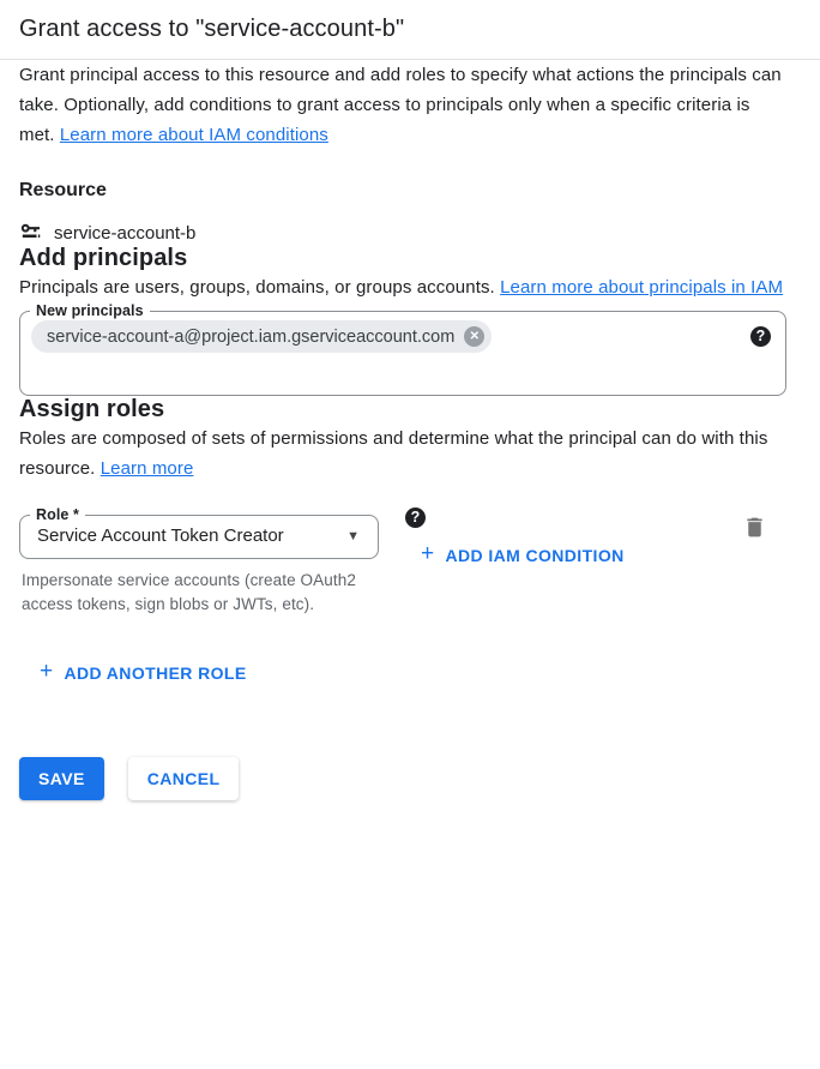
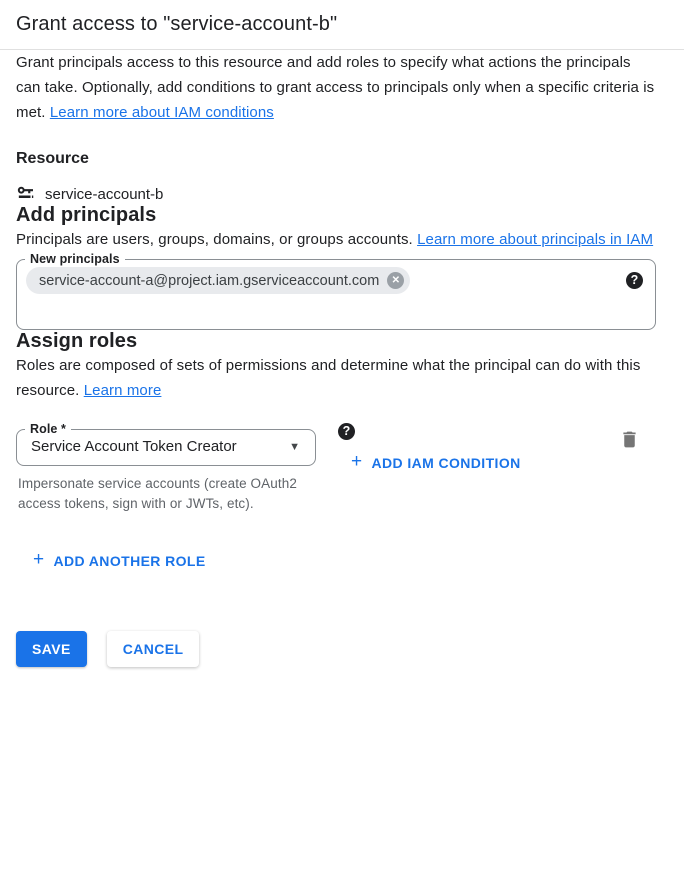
  Grant access to "service-account-b"
- Grant principal access to this resource and add roles to specify what actions the principals can take. Optionally, add conditions to grant access to principals only when a specific criteria is met. Learn more about IAM conditions
+ Grant principals access to this resource and add roles to specify what actions the principals can take. Optionally, add conditions to grant access to principals only when a specific criteria is met. Learn more about IAM conditions
  Resource
  service-account-b
  Add principals
  Principals are users, groups, domains, or groups accounts. Learn more about principals in IAM
  New principals
  service-account-a@project.iam.gserviceaccount.com
  ✕
  ?
  Assign roles
  Roles are composed of sets of permissions and determine what the principal can do with this resource. Learn more
  Role *
  Service Account Token Creator
  ▼
- Impersonate service accounts (create OAuth2 access tokens, sign blobs or JWTs, etc).
+ Impersonate service accounts (create OAuth2 access tokens, sign with or JWTs, etc).
  ?
  +
  ADD IAM CONDITION
  +
  ADD ANOTHER ROLE
  SAVE
  CANCEL
